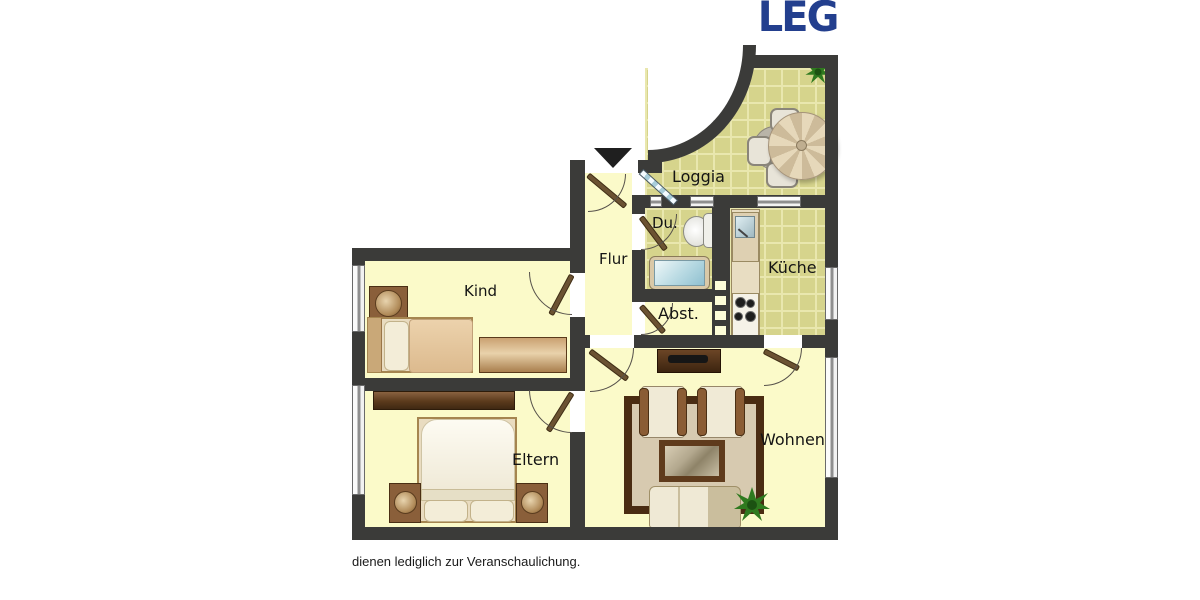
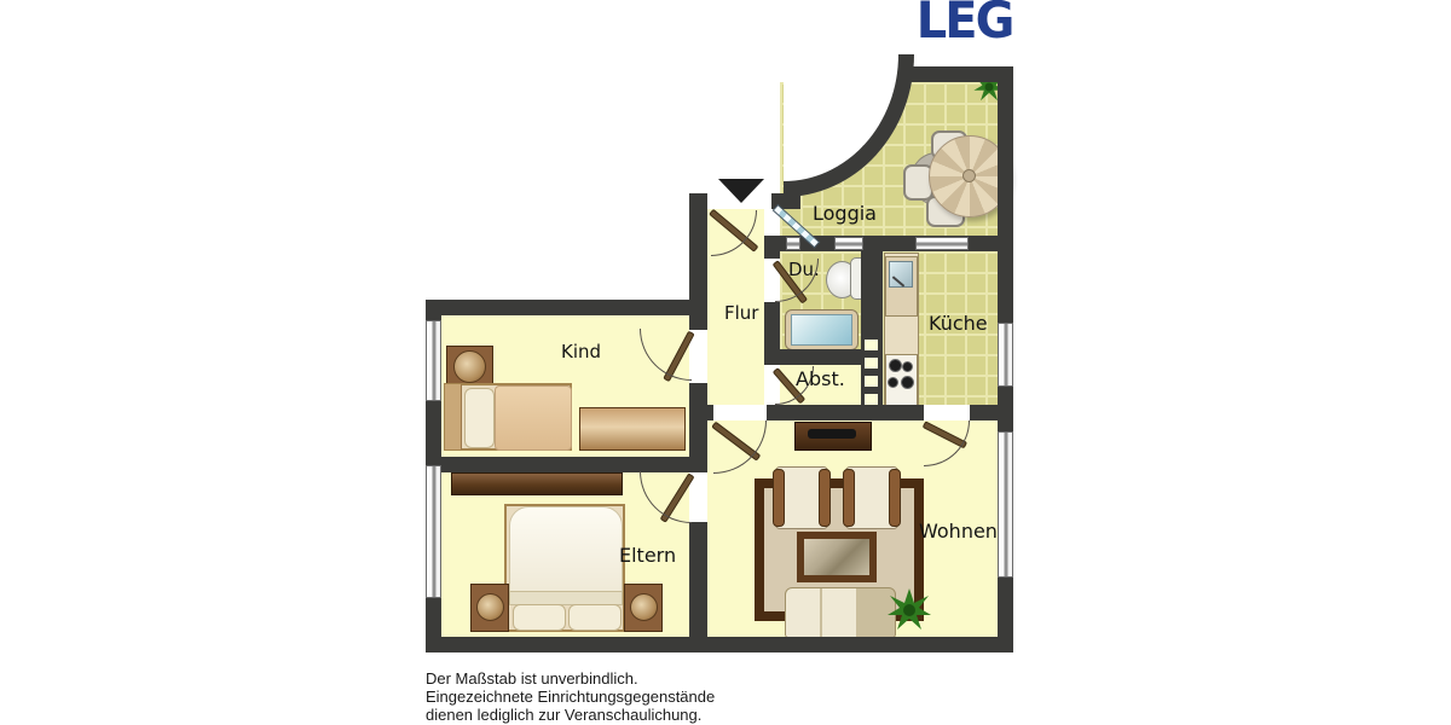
  LEG
  Loggia
  Du.
  Küche
  Flur
  Kind
  Abst.
  Eltern
  Wohnen
+ Der Maßstab ist unverbindlich.
+ Eingezeichnete Einrichtungsgegenstände
  dienen lediglich zur Veranschaulichung.
